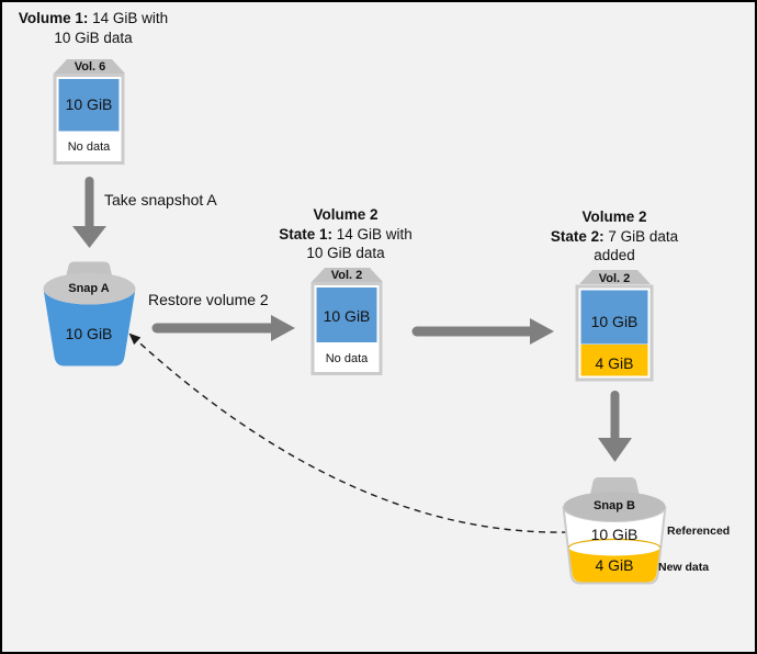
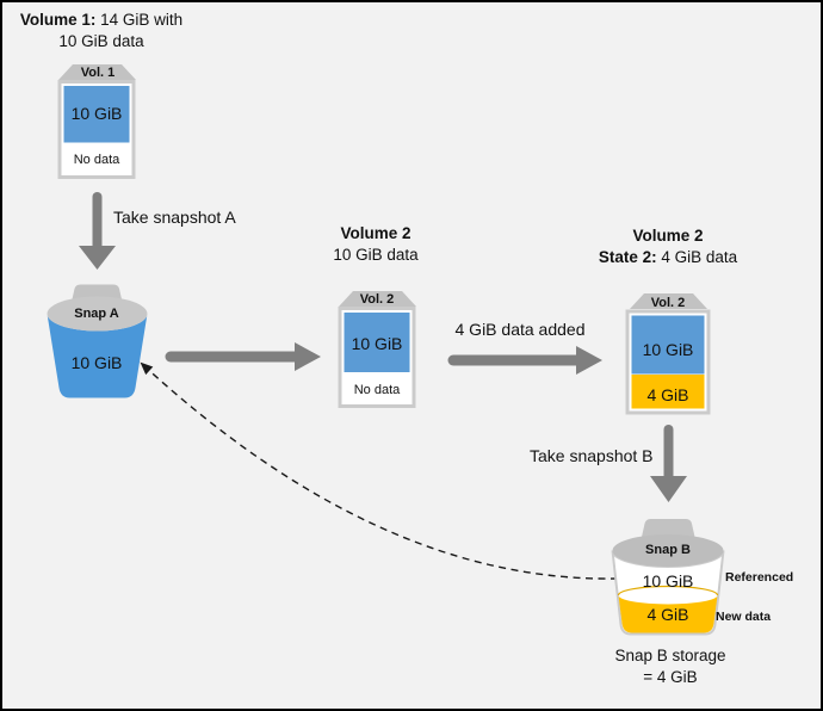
  Volume 1: 14 GiB with
  10 GiB data
- Vol. 6
+ Vol. 1
  10 GiB
  No data
  Take snapshot A
  Snap A
  10 GiB
- Restore volume 2
  Volume 2
- State 1: 14 GiB with
  10 GiB data
  Vol. 2
  10 GiB
  No data
+ 4 GiB data added
  Volume 2
- State 2: 7 GiB data
+ State 2: 4 GiB data
- added
  Vol. 2
  10 GiB
  4 GiB
+ Take snapshot B
  Snap B
  10 GiB
  4 GiB
  Referenced
  New data
+ Snap B storage
+ = 4 GiB
